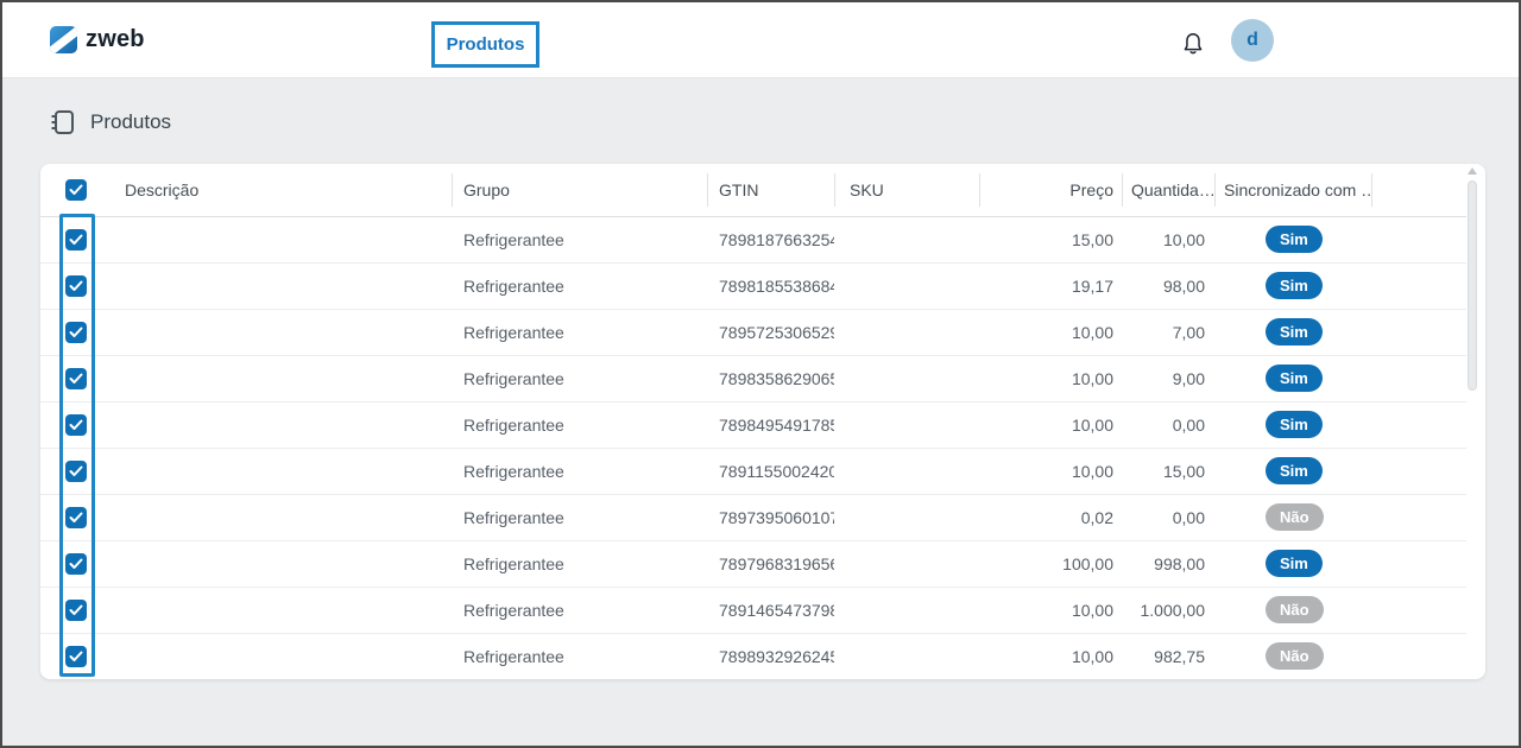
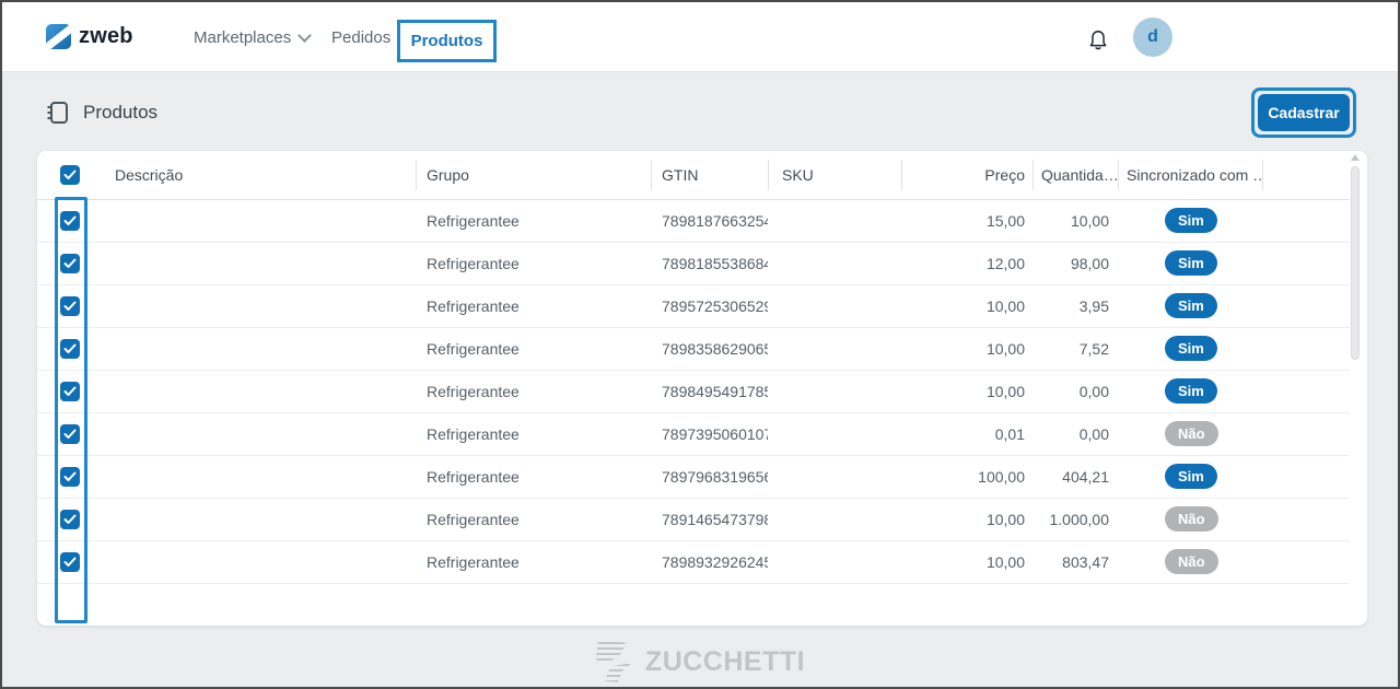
  zweb
+ Marketplaces
+ Pedidos
  Produtos
  d
  Produtos
+ Cadastrar
  	Descrição	Grupo	GTIN	SKU	Preço	Quantida…	Sincronizado com …
  		Refrigerantee	789818766325		15,00	10,00	Sim
- 		Refrigerantee	789818553868		19,17	98,00	Sim
+ 		Refrigerantee	789818553868		12,00	98,00	Sim
- 		Refrigerantee	789572530652		10,00	7,00	Sim
+ 		Refrigerantee	789572530652		10,00	3,95	Sim
- 		Refrigerantee	789835862906		10,00	9,00	Sim
+ 		Refrigerantee	789835862906		10,00	7,52	Sim
  		Refrigerantee	789849549178		10,00	0,00	Sim
- 		Refrigerantee	7891155002420		10,00	15,00	Sim
- 		Refrigerantee	789739506010		0,02	0,00	Não
+ 		Refrigerantee	789739506010		0,01	0,00	Não
- 		Refrigerantee	789796831965		100,00	998,00	Sim
+ 		Refrigerantee	789796831965		100,00	404,21	Sim
  		Refrigerantee	789146547379		10,00	1.000,00	Não
- 		Refrigerantee	789893292624		10,00	982,75	Não
+ 		Refrigerantee	789893292624		10,00	803,47	Não
+ ZUCCHETTI
